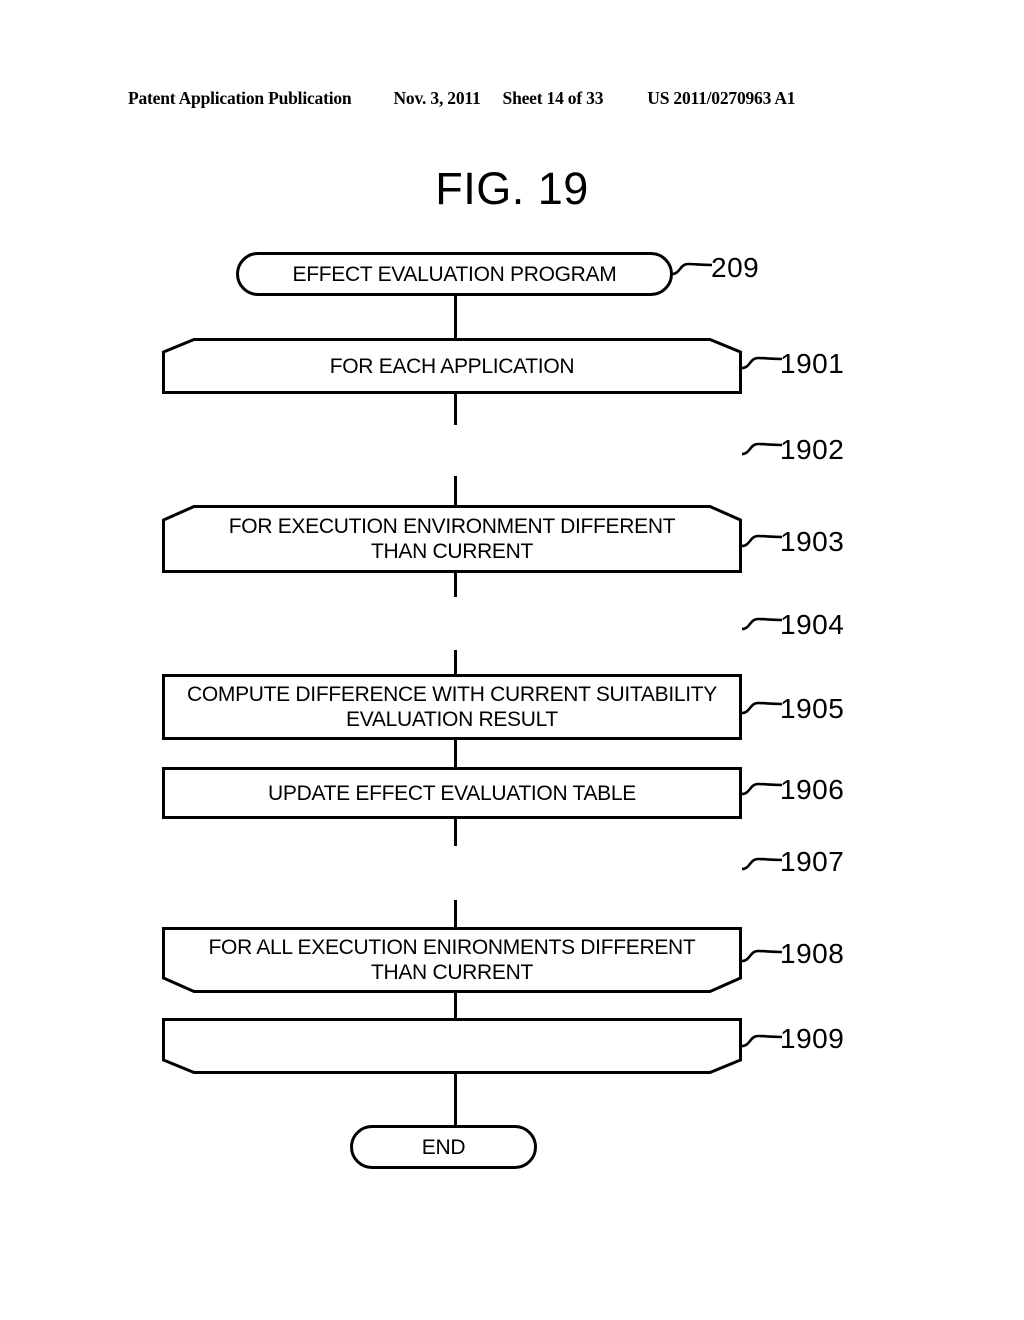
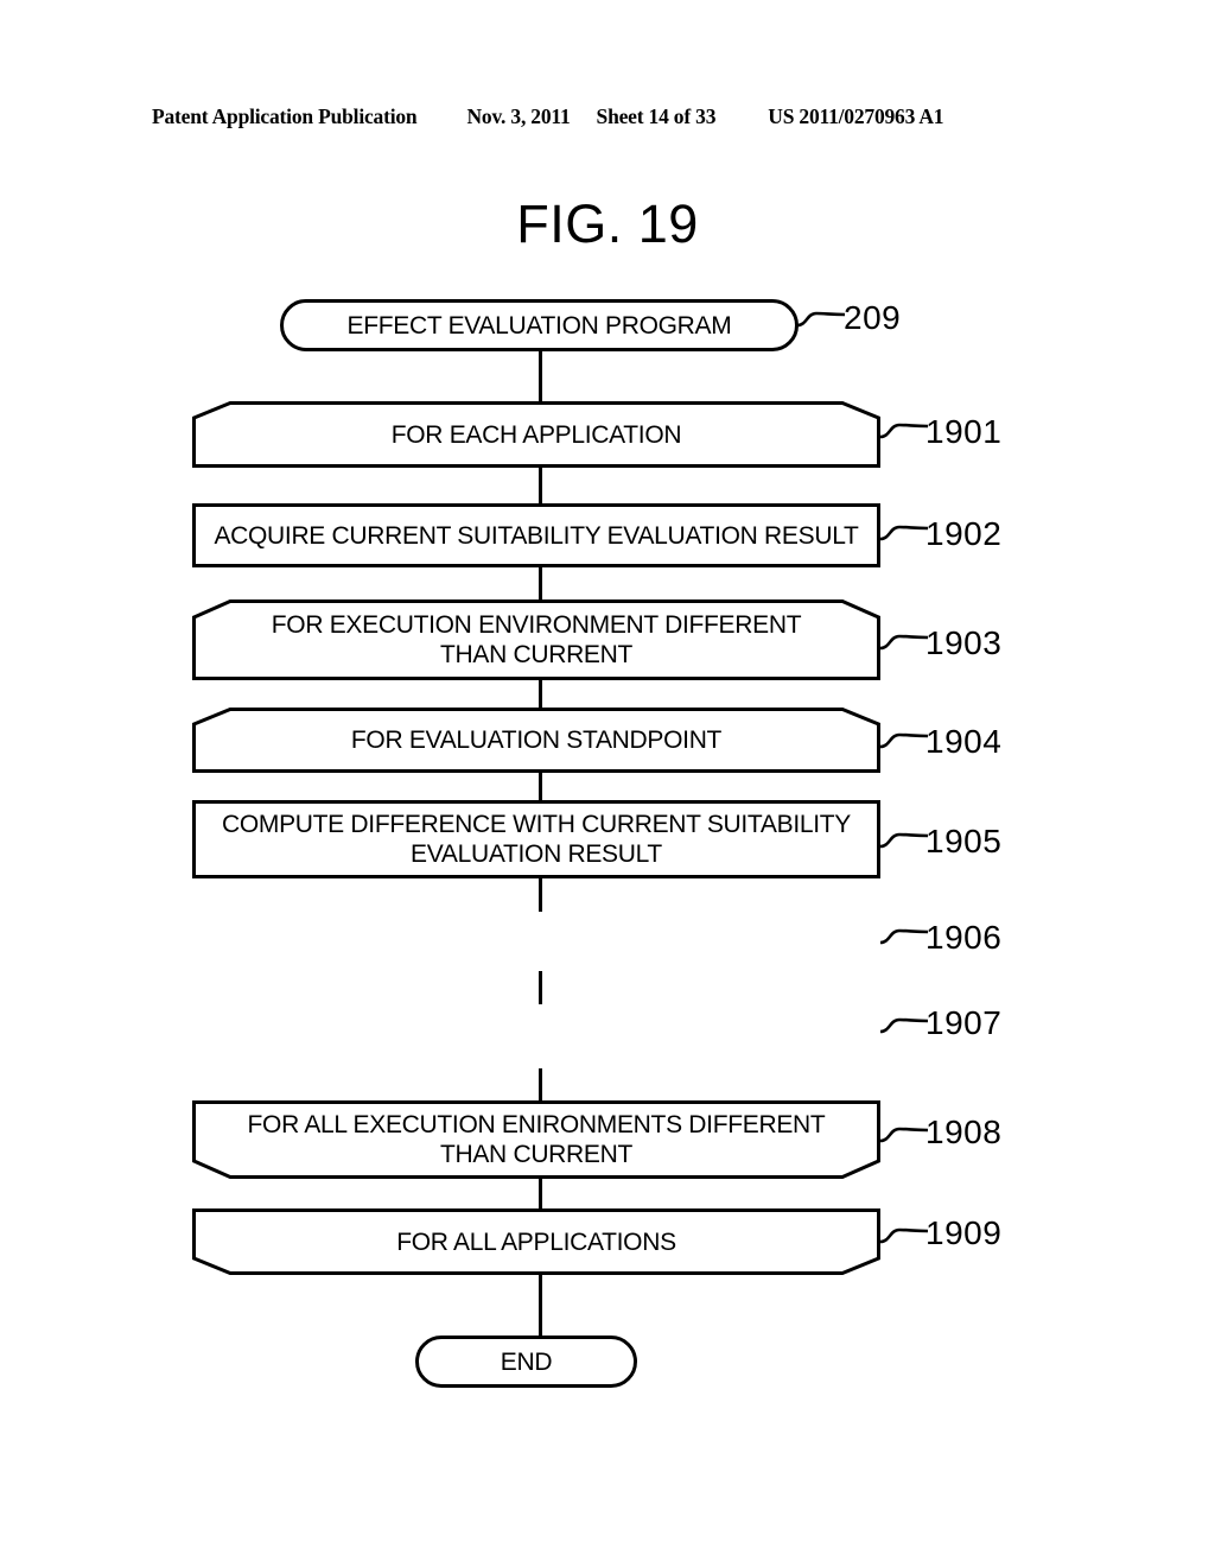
  Patent Application Publication
  Nov. 3, 2011
  Sheet 14 of 33
  US 2011/0270963 A1
  FIG. 19
  EFFECT EVALUATION PROGRAM
  FOR EACH APPLICATION
+ ACQUIRE CURRENT SUITABILITY EVALUATION RESULT
  FOR EXECUTION ENVIRONMENT DIFFERENT
  THAN CURRENT
+ FOR EVALUATION STANDPOINT
  COMPUTE DIFFERENCE WITH CURRENT SUITABILITY
  EVALUATION RESULT
- UPDATE EFFECT EVALUATION TABLE
  FOR ALL EXECUTION ENIRONMENTS DIFFERENT
  THAN CURRENT
+ FOR ALL APPLICATIONS
  END
  209
  1901
  1902
  1903
  1904
  1905
  1906
  1907
  1908
  1909
